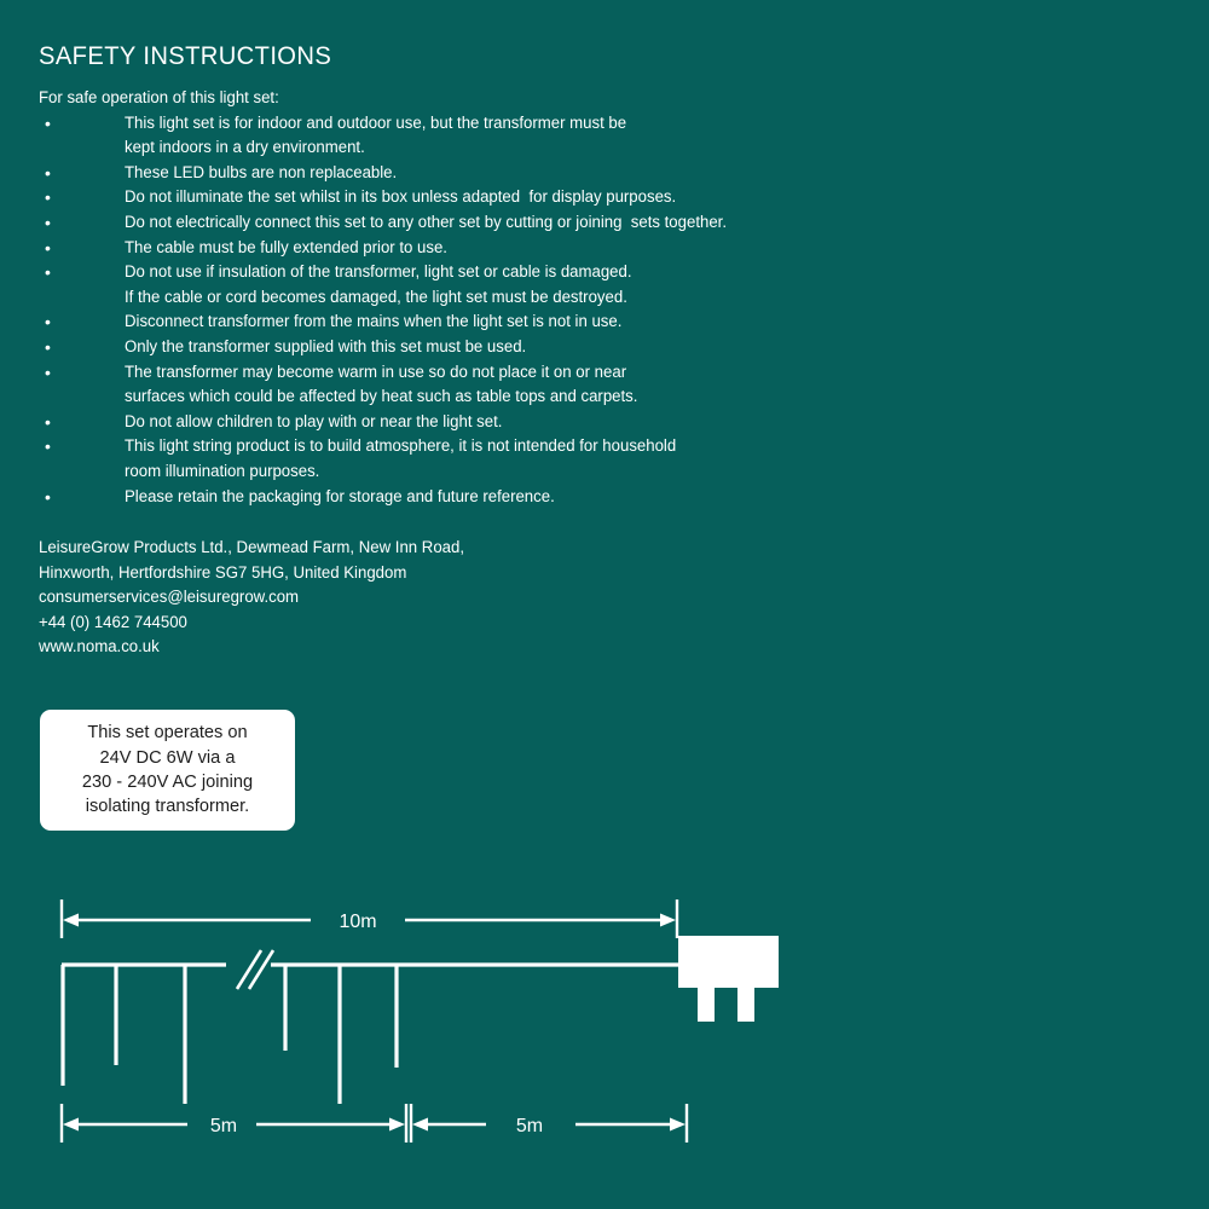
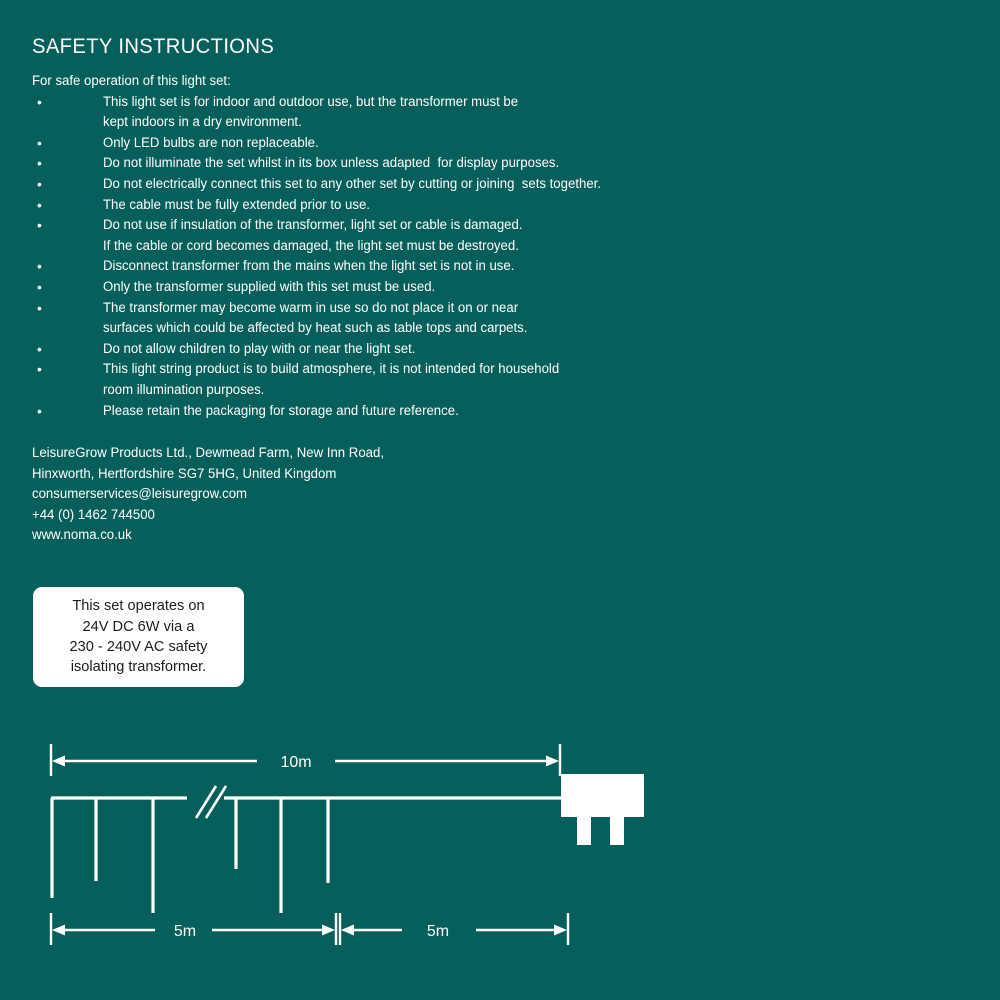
  SAFETY INSTRUCTIONS
  For safe operation of this light set:
  •
  This light set is for indoor and outdoor use, but the transformer must be
  kept indoors in a dry environment.
  •
- These LED bulbs are non replaceable.
+ Only LED bulbs are non replaceable.
  •
  Do not illuminate the set whilst in its box unless adapted for display purposes.
  •
  Do not electrically connect this set to any other set by cutting or joining sets together.
  •
  The cable must be fully extended prior to use.
  •
  Do not use if insulation of the transformer, light set or cable is damaged.
  If the cable or cord becomes damaged, the light set must be destroyed.
  •
  Disconnect transformer from the mains when the light set is not in use.
  •
  Only the transformer supplied with this set must be used.
  •
  The transformer may become warm in use so do not place it on or near
  surfaces which could be affected by heat such as table tops and carpets.
  •
  Do not allow children to play with or near the light set.
  •
  This light string product is to build atmosphere, it is not intended for household
  room illumination purposes.
  •
  Please retain the packaging for storage and future reference.
  LeisureGrow Products Ltd., Dewmead Farm, New Inn Road,
  Hinxworth, Hertfordshire SG7 5HG, United Kingdom
  consumerservices@leisuregrow.com
  +44 (0) 1462 744500
  www.noma.co.uk
  This set operates on
  24V DC 6W via a
- 230 - 240V AC joining
+ 230 - 240V AC safety
  isolating transformer.
  10m
  5m
  5m
